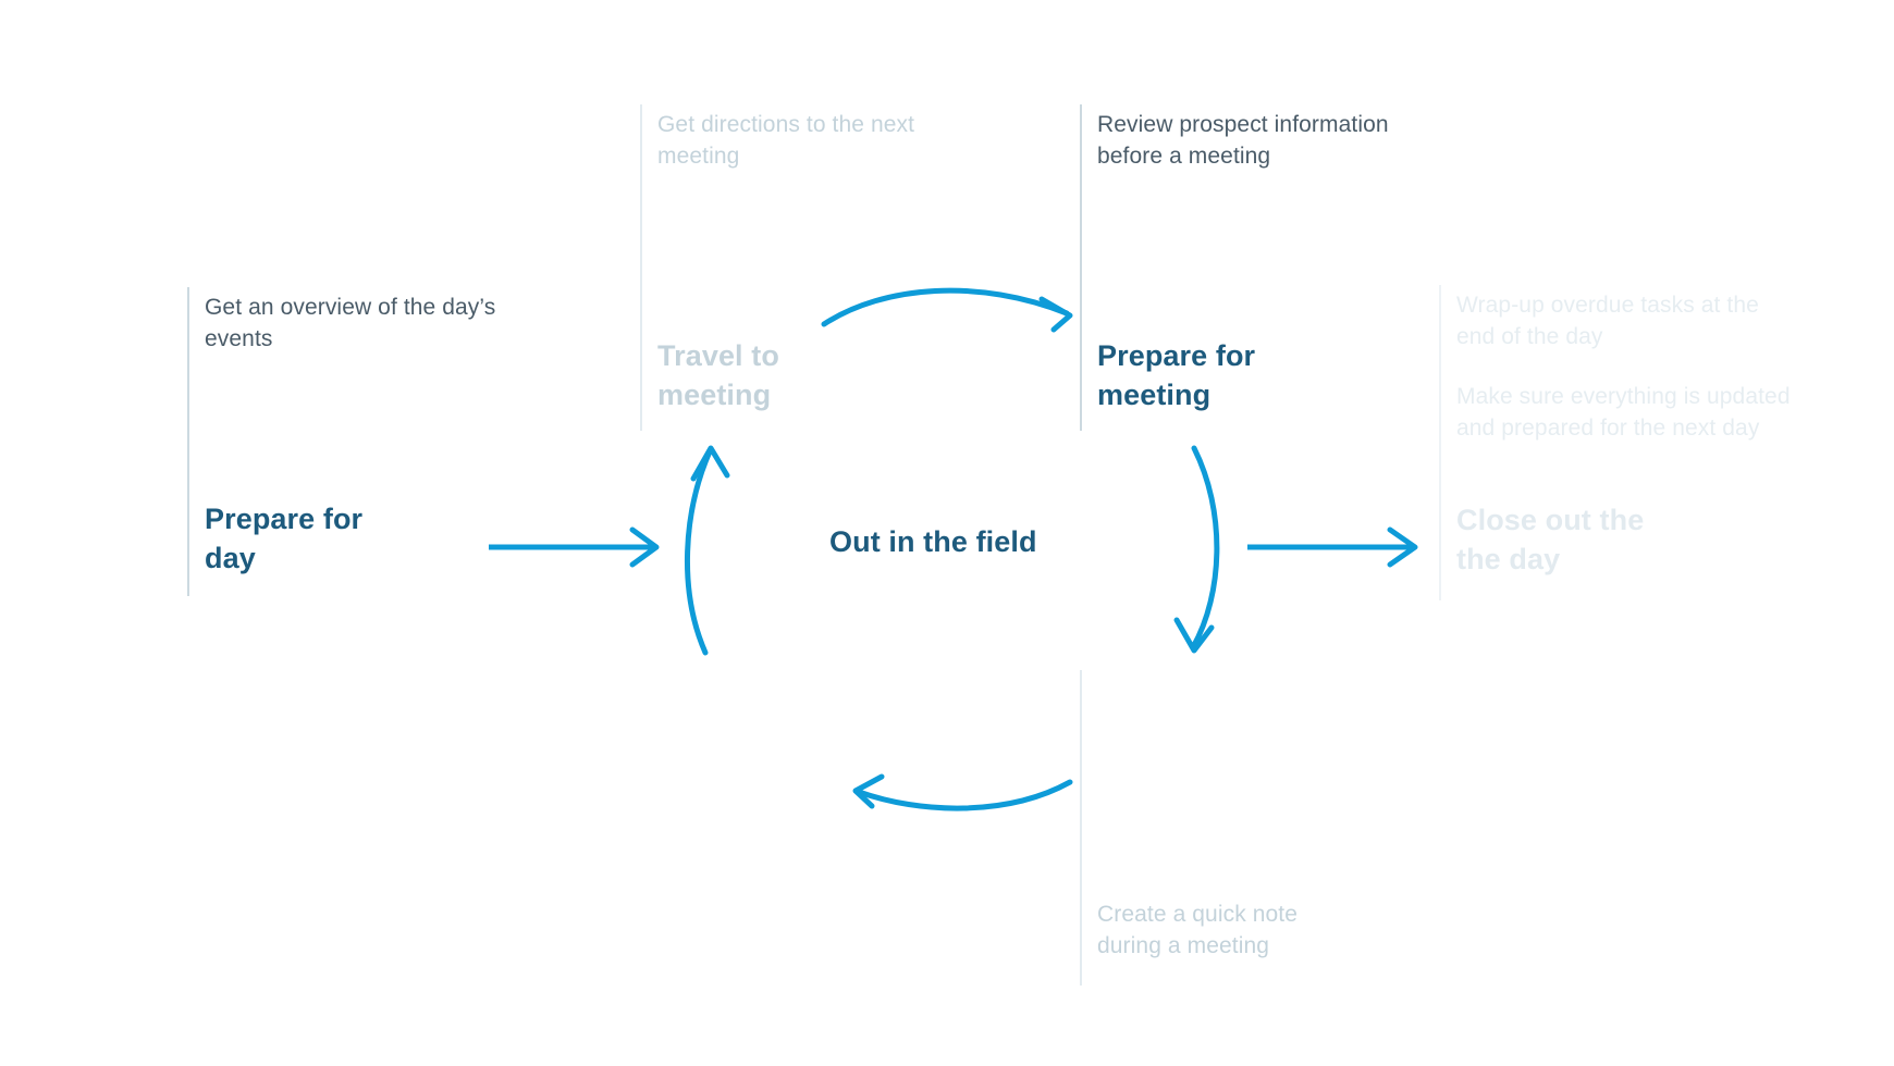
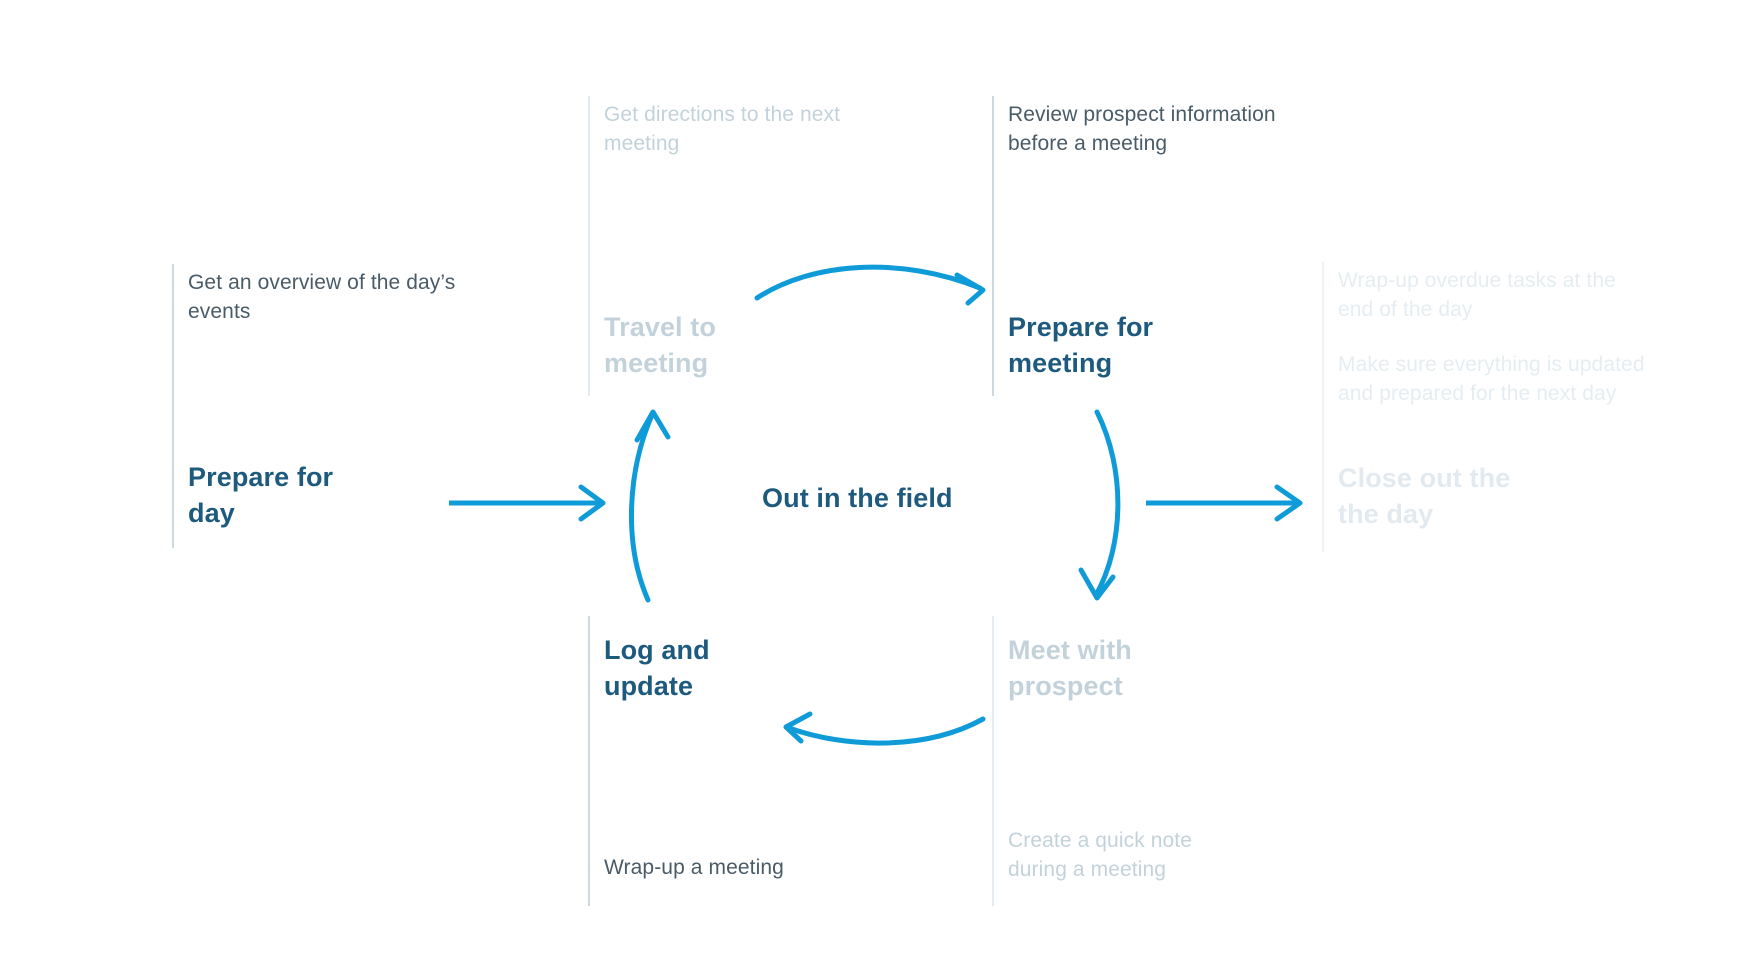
  Get an overview of the day’s
  events
  Prepare for
  day
  Get directions to the next
  meeting
  Travel to
  meeting
  Review prospect information
  before a meeting
  Prepare for
  meeting
  Wrap-up overdue tasks at the
  end of the day
  Make sure everything is updated
  and prepared for the next day
  Close out the
  the day
+ Log and
+ update
+ Wrap-up a meeting
+ Meet with
+ prospect
  Create a quick note
  during a meeting
  Out in the field
